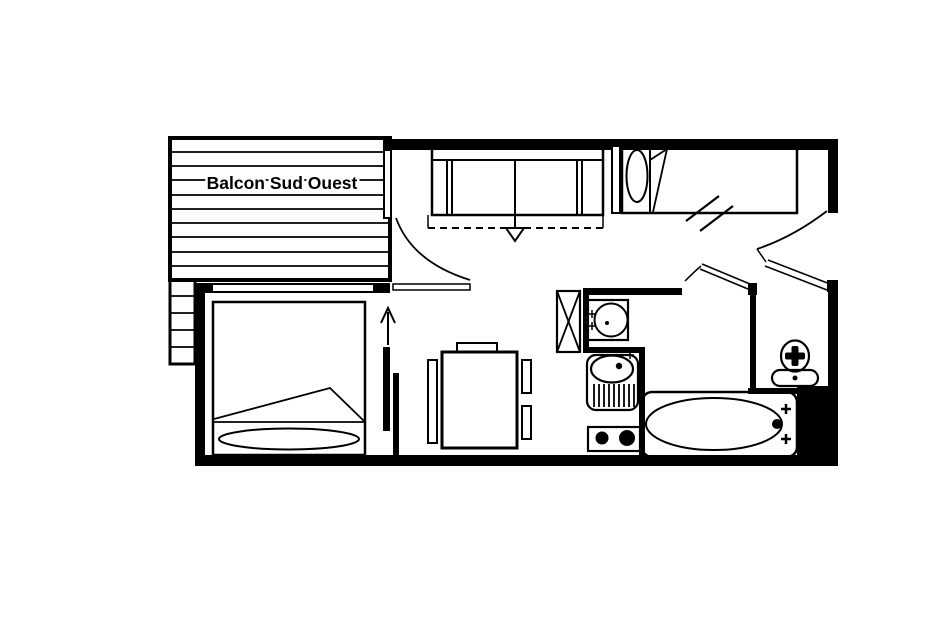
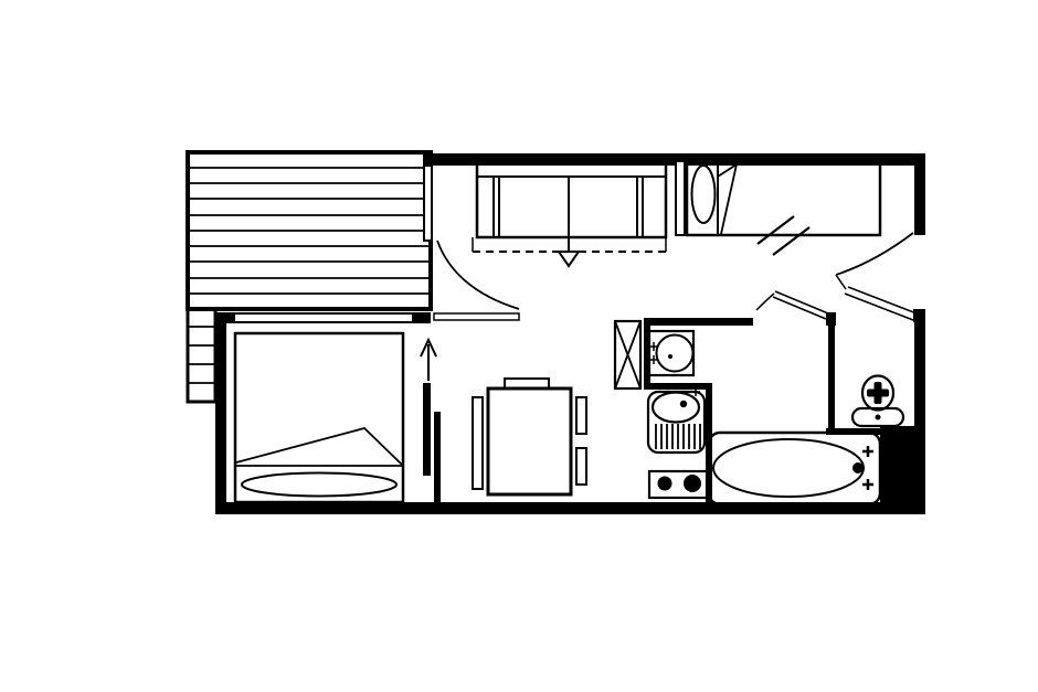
- Balcon Sud Ouest
